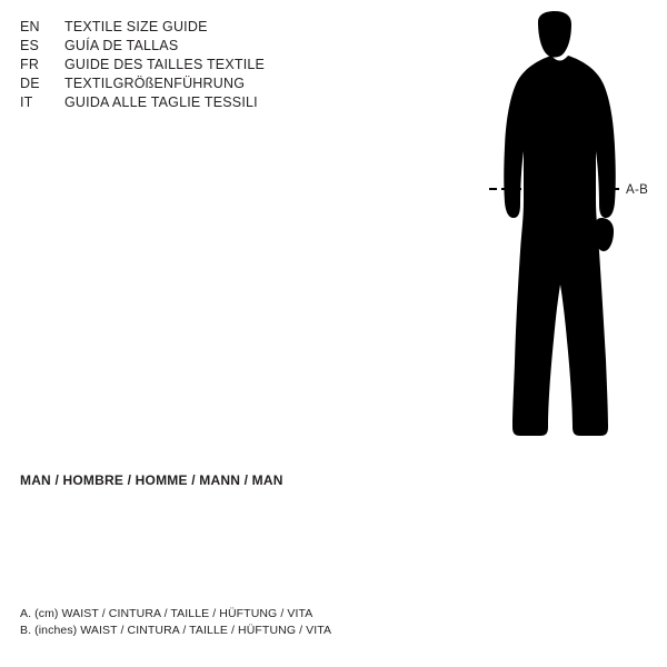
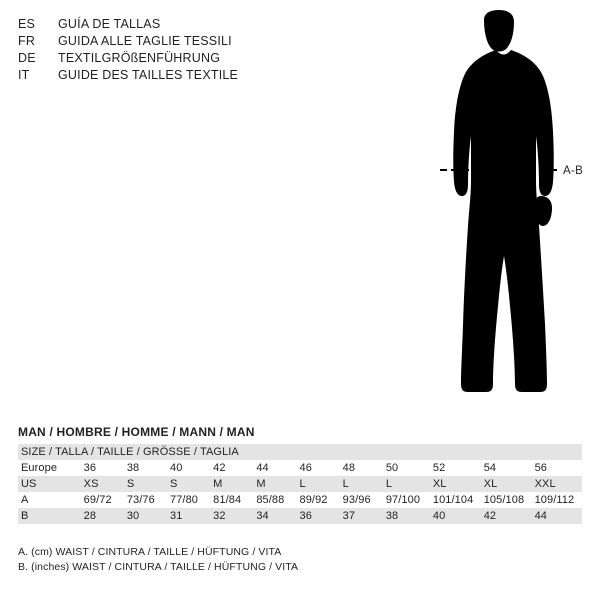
- EN
- TEXTILE SIZE GUIDE
  ES
  GUÍA DE TALLAS
  FR
- GUIDE DES TAILLES TEXTILE
+ GUIDA ALLE TAGLIE TESSILI
  DE
  TEXTILGRÖßENFÜHRUNG
  IT
- GUIDA ALLE TAGLIE TESSILI
+ GUIDE DES TAILLES TEXTILE
  A-B
  MAN / HOMBRE / HOMME / MANN / MAN
+ SIZE / TALLA / TAILLE / GRÖSSE / TAGLIA
+ Europe	36	38	40	42	44	46	48	50	52	54	56
+ US	XS	S	S	M	M	L	L	L	XL	XL	XXL
+ A	69/72	73/76	77/80	81/84	85/88	89/92	93/96	97/100	101/104	105/108	109/112
+ B	28	30	31	32	34	36	37	38	40	42	44
  A. (cm) WAIST / CINTURA / TAILLE / HÜFTUNG / VITA
  B. (inches) WAIST / CINTURA / TAILLE / HÜFTUNG / VITA
